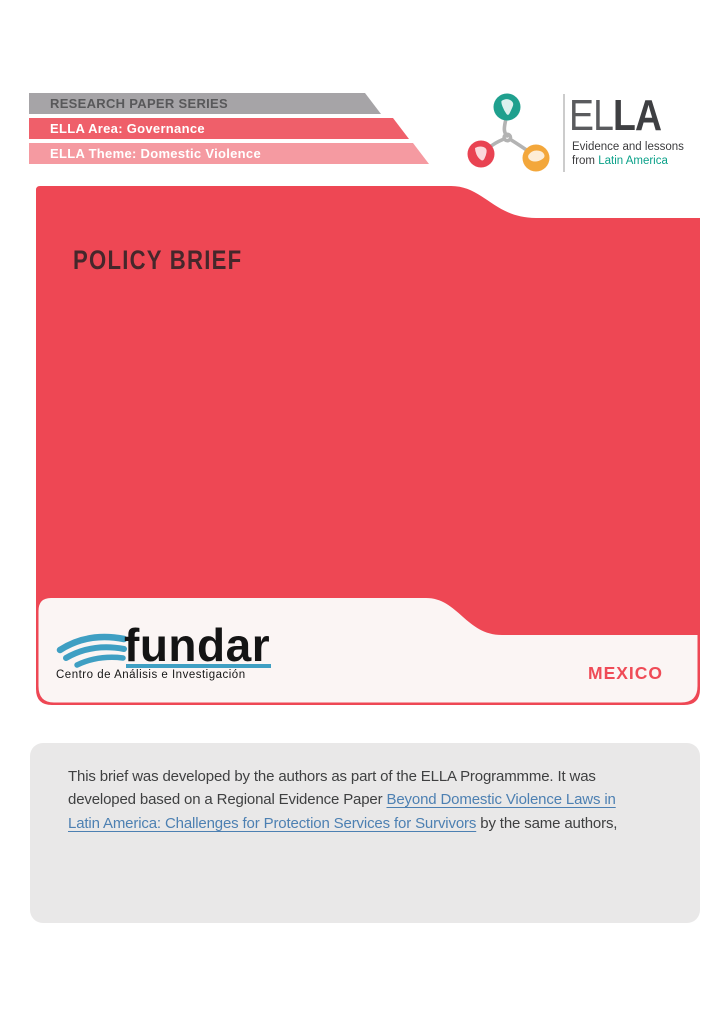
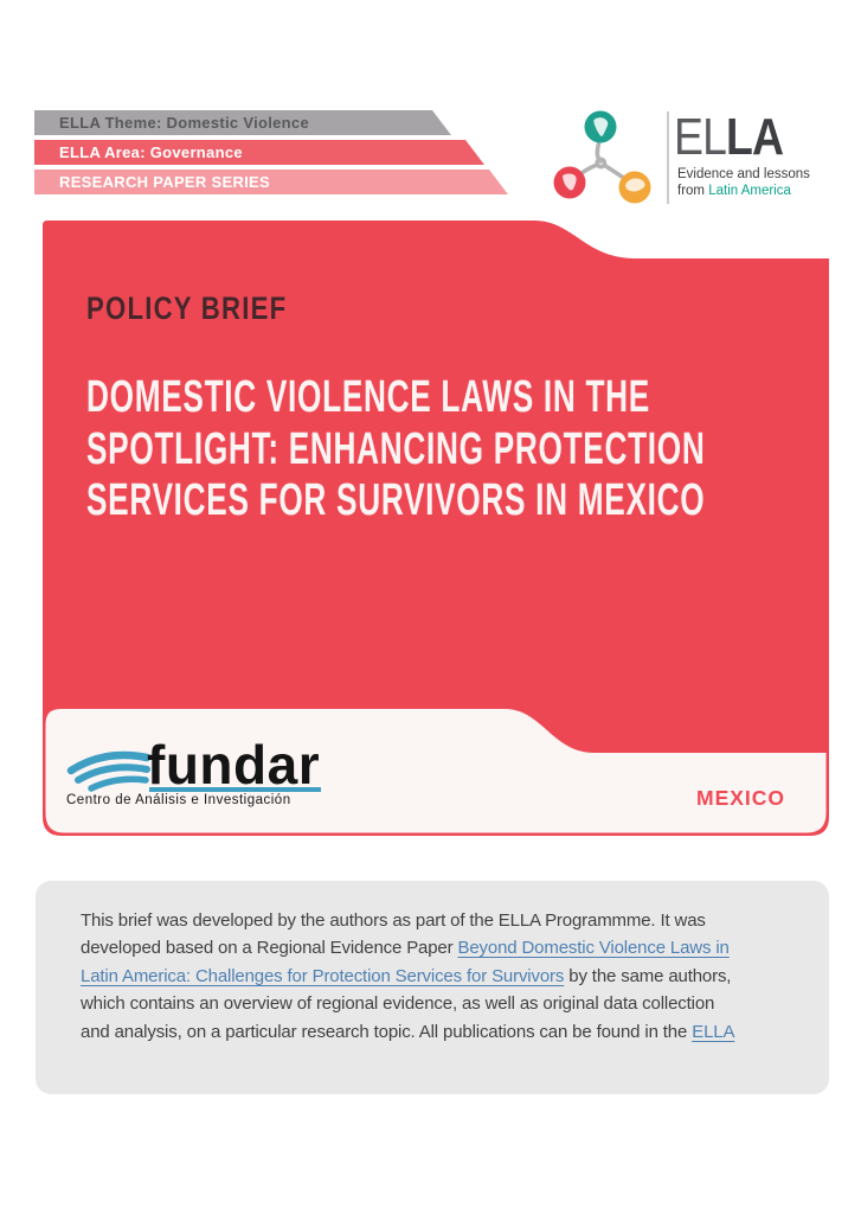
- RESEARCH PAPER SERIES
+ ELLA Theme: Domestic Violence
  ELLA Area: Governance
- ELLA Theme: Domestic Violence
+ RESEARCH PAPER SERIES
  ELLA
  Evidence and lessons
  from Latin America
  POLICY BRIEF
+ DOMESTIC VIOLENCE LAWS IN THE
+ SPOTLIGHT: ENHANCING PROTECTION
+ SERVICES FOR SURVIVORS IN MEXICO
  fundar
  Centro de Análisis e Investigación
  MEXICO
  This brief was developed by the authors as part of the ELLA Programmme. It was
  developed based on a Regional Evidence Paper Beyond Domestic Violence Laws in
  Latin America: Challenges for Protection Services for Survivors by the same authors,
+ which contains an overview of regional evidence, as well as original data collection
+ and analysis, on a particular research topic. All publications can be found in the ELLA
